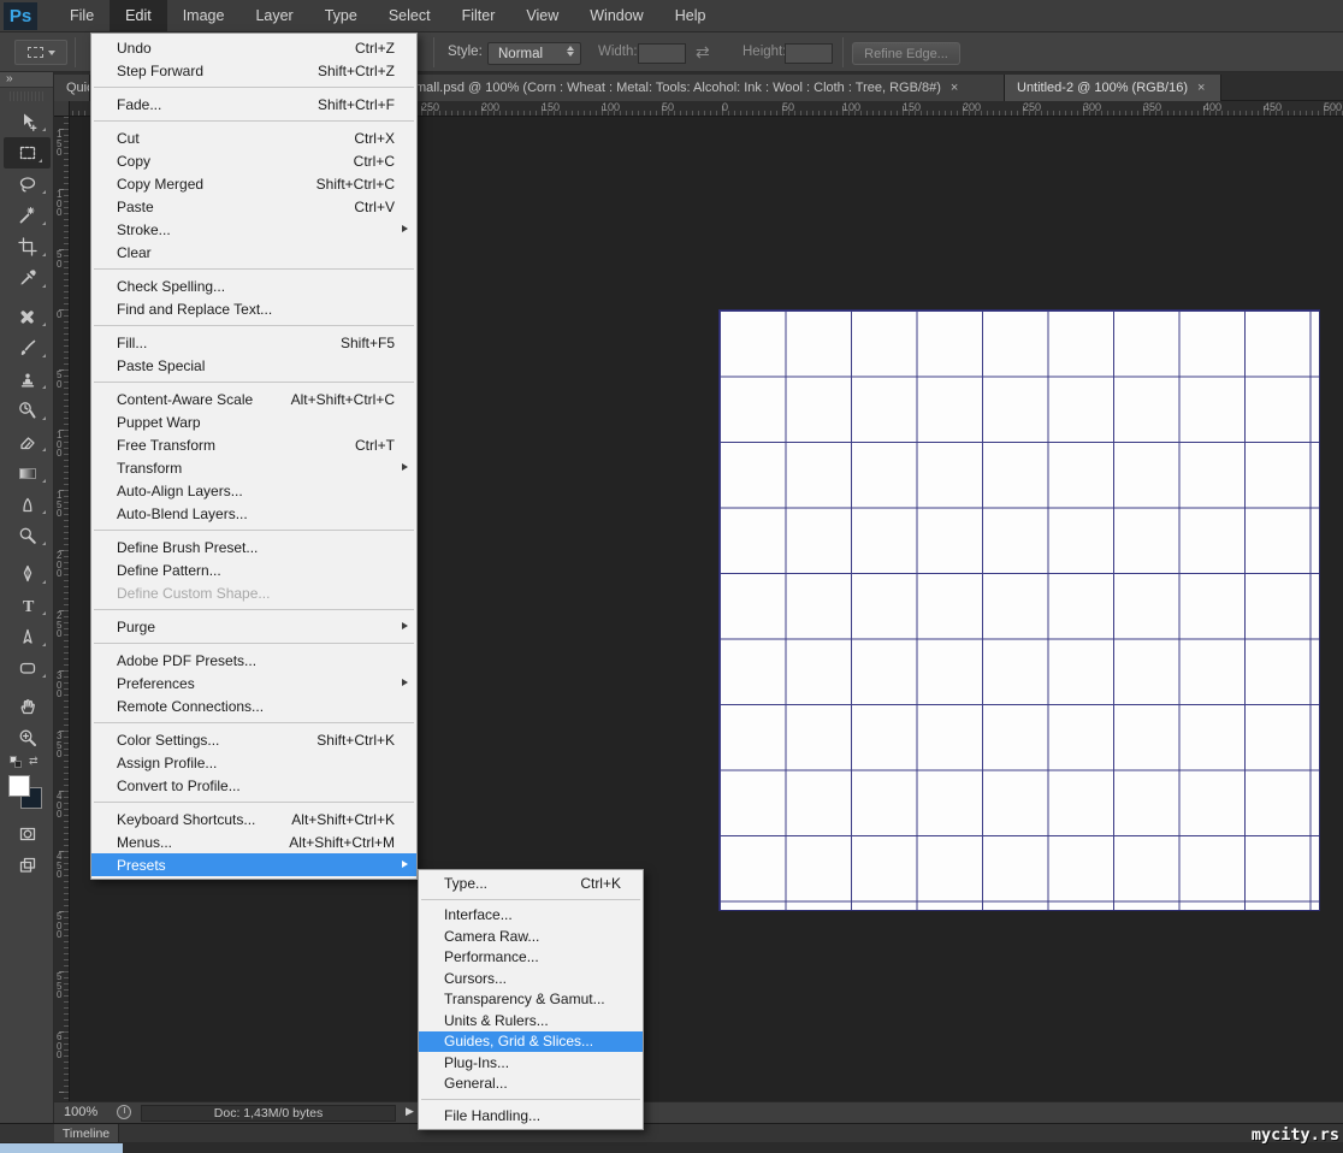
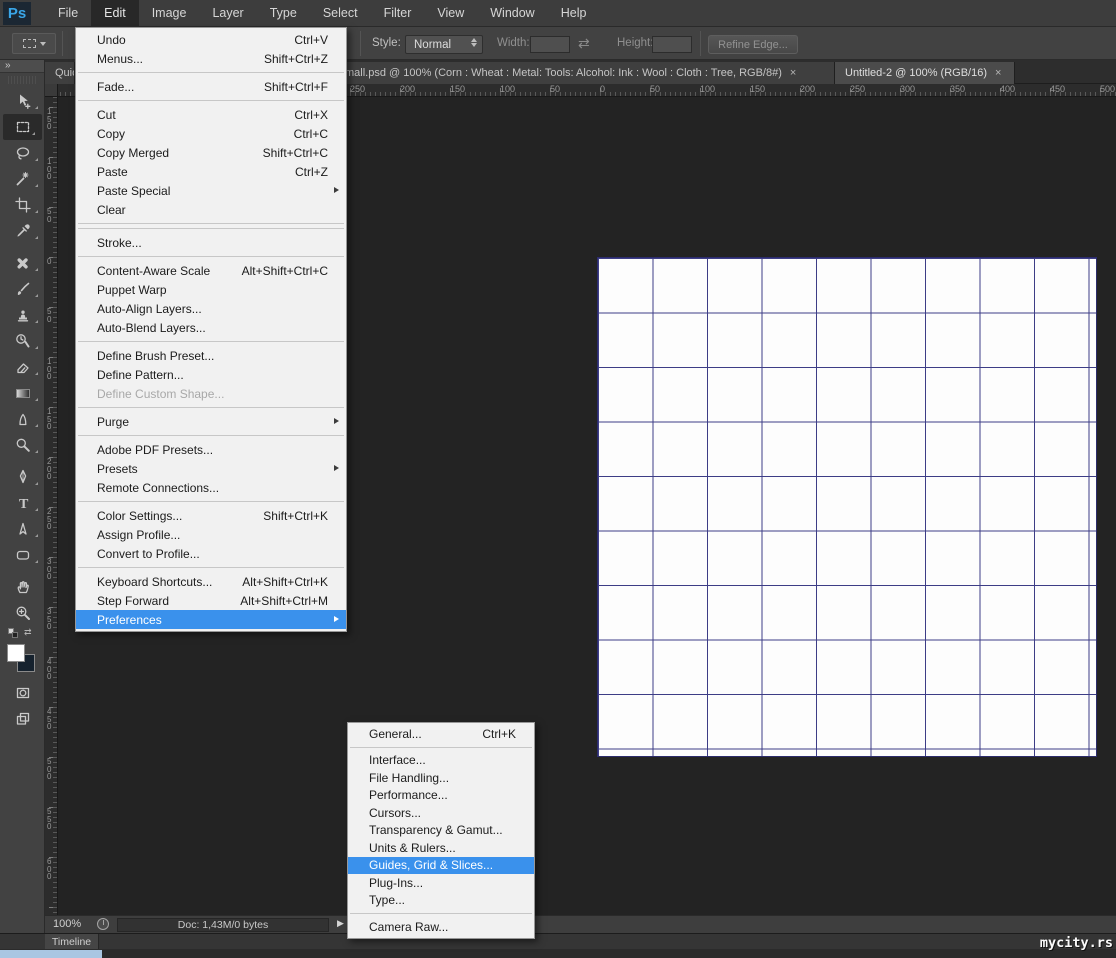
  Ps
  File
  Edit
  Image
  Layer
  Type
  Select
  Filter
  View
  Window
  Help
  Style:
  Normal
  Width:
  ⇄
  Height
  Refine Edge...
  Qui
  mall.psd @ 100% (Corn : Wheat : Metal: Tools: Alcohol: Ink : Wool : Cloth : Tree, RGB/8#)
  ×
  Untitled-2 @ 100% (RGB/16)
  ×
  250
  200
  150
  100
  50
  0
  50
  100
  150
  200
  250
  300
  350
  400
  450
  500
  150
  100
  50
  0
  50
  100
  150
  200
  250
  300
  350
  400
  450
  500
  550
  600
  »
  T
  ⇄
  100%
  Doc: 1,43M/0 bytes
  ▶
  Timeline
  mycity.rs
  Undo
- Ctrl+Z
+ Ctrl+V
- Step Forward
+ Menus...
  Shift+Ctrl+Z
  Fade...
  Shift+Ctrl+F
  Cut
  Ctrl+X
  Copy
  Ctrl+C
  Copy Merged
  Shift+Ctrl+C
  Paste
- Ctrl+V
+ Ctrl+Z
- Stroke...
+ Paste Special
  Clear
- Check Spelling...
- Find and Replace Text...
- Fill...
- Shift+F5
- Paste Special
+ Stroke...
  Content-Aware Scale
  Alt+Shift+Ctrl+C
  Puppet Warp
- Free Transform
- Ctrl+T
- Transform
  Auto-Align Layers...
  Auto-Blend Layers...
  Define Brush Preset...
  Define Pattern...
  Define Custom Shape...
  Purge
  Adobe PDF Presets...
- Preferences
+ Presets
  Remote Connections...
  Color Settings...
  Shift+Ctrl+K
  Assign Profile...
  Convert to Profile...
  Keyboard Shortcuts...
  Alt+Shift+Ctrl+K
- Menus...
+ Step Forward
  Alt+Shift+Ctrl+M
- Presets
+ Preferences
- Type...
+ General...
  Ctrl+K
  Interface...
- Camera Raw...
+ File Handling...
  Performance...
  Cursors...
  Transparency & Gamut...
  Units & Rulers...
  Guides, Grid & Slices...
  Plug-Ins...
- General...
+ Type...
- File Handling...
+ Camera Raw...
